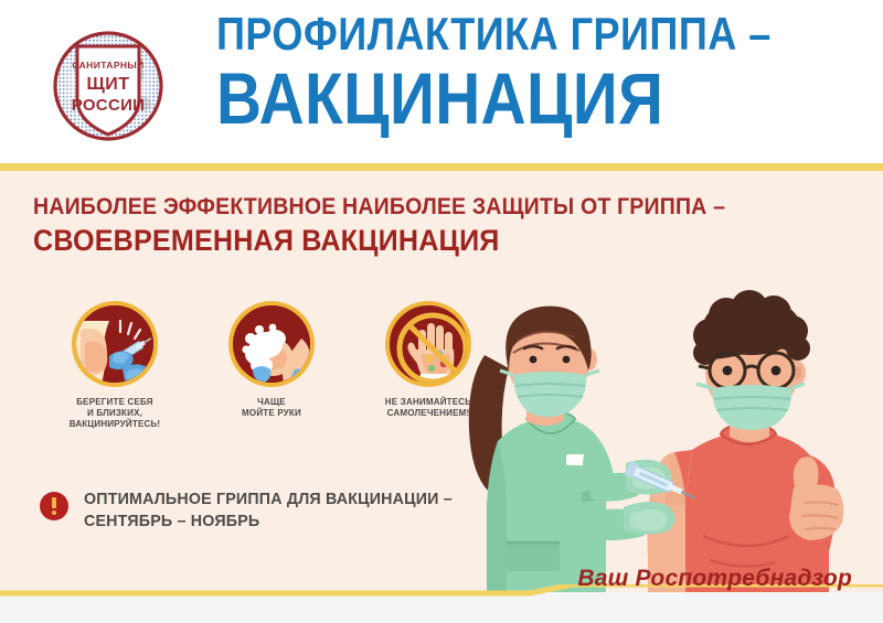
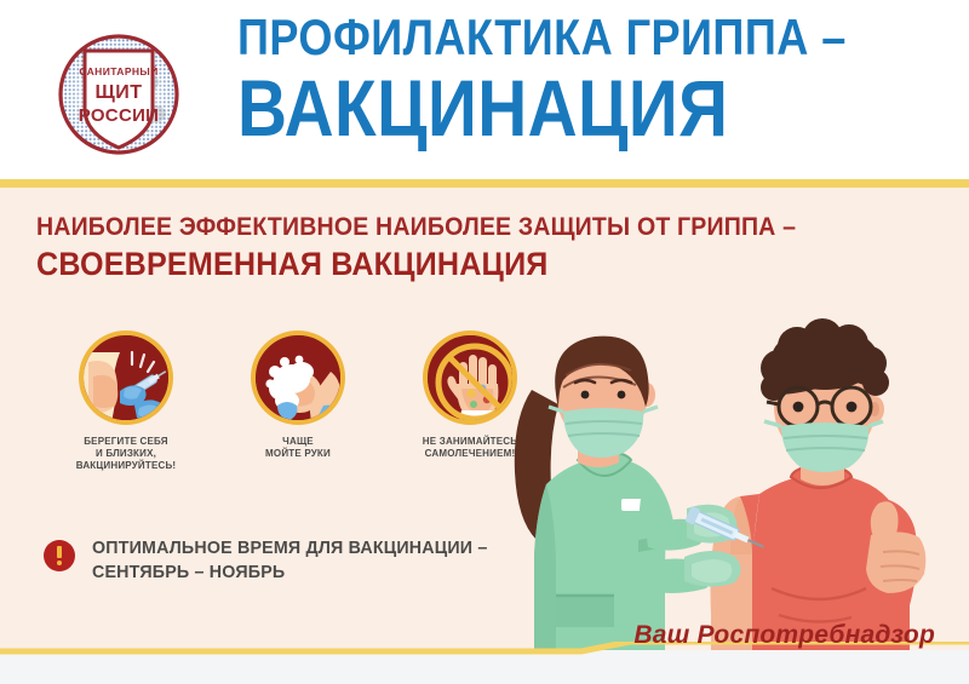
  САНИТАРНЫЙ
  ЩИТ
  РОССИИ
  ПРОФИЛАКТИКА ГРИППА –
  ВАКЦИНАЦИЯ
  НАИБОЛЕЕ ЭФФЕКТИВНОЕ НАИБОЛЕЕ ЗАЩИТЫ ОТ ГРИППА –
  СВОЕВРЕМЕННАЯ ВАКЦИНАЦИЯ
  БЕРЕГИТЕ СЕБЯ
  И БЛИЗКИХ,
  ВАКЦИНИРУЙТЕСЬ!
  ЧАЩЕ
  МОЙТЕ РУКИ
  НЕ ЗАНИМАЙТЕСЬ
  САМОЛЕЧЕНИЕМ!
- ОПТИМАЛЬНОЕ ГРИППА ДЛЯ ВАКЦИНАЦИИ –
+ ОПТИМАЛЬНОЕ ВРЕМЯ ДЛЯ ВАКЦИНАЦИИ –
  СЕНТЯБРЬ – НОЯБРЬ
  Ваш Роспотребнадзор
